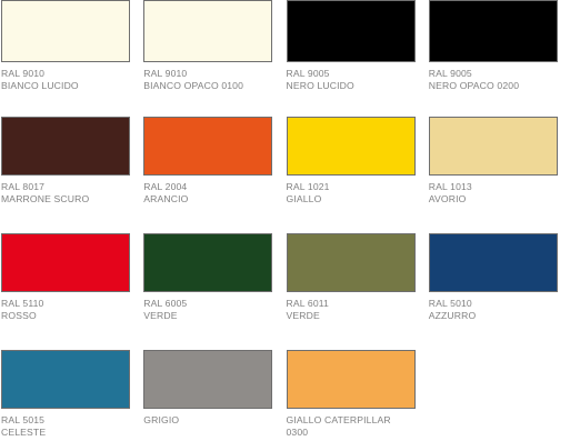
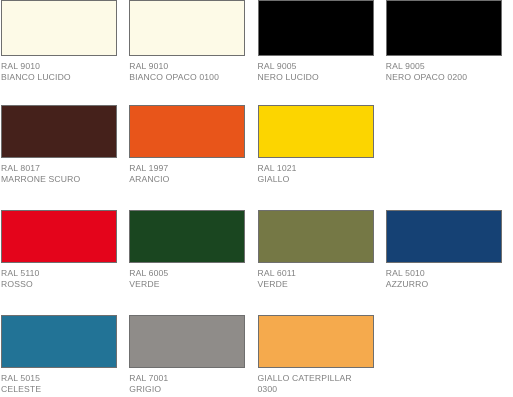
  RAL 9010
  BIANCO LUCIDO
  RAL 9010
  BIANCO OPACO 0100
  RAL 9005
  NERO LUCIDO
  RAL 9005
  NERO OPACO 0200
  RAL 8017
  MARRONE SCURO
- RAL 2004
+ RAL 1997
  ARANCIO
  RAL 1021
  GIALLO
- RAL 1013
- AVORIO
  RAL 5110
  ROSSO
  RAL 6005
  VERDE
  RAL 6011
  VERDE
  RAL 5010
  AZZURRO
  RAL 5015
  CELESTE
+ RAL 7001
  GRIGIO
  GIALLO CATERPILLAR
  0300
